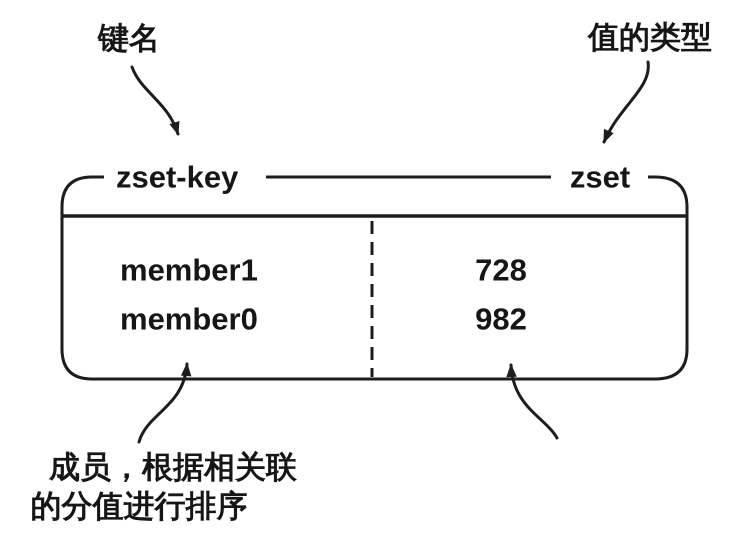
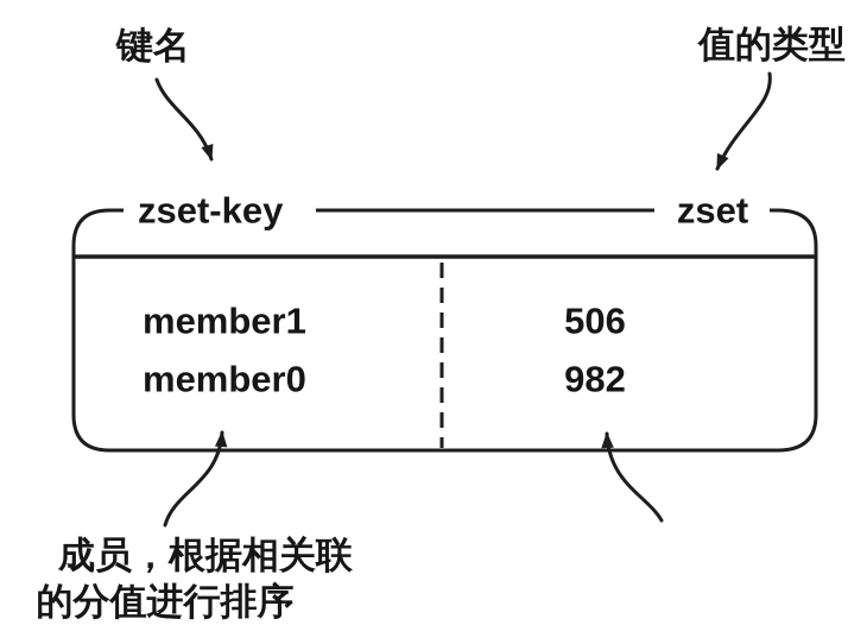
  键名
  值的类型
  zset-key
  zset
  member1
- 728
+ 506
  member0
  982
  成员，根据相关联
  的分值进行排序
